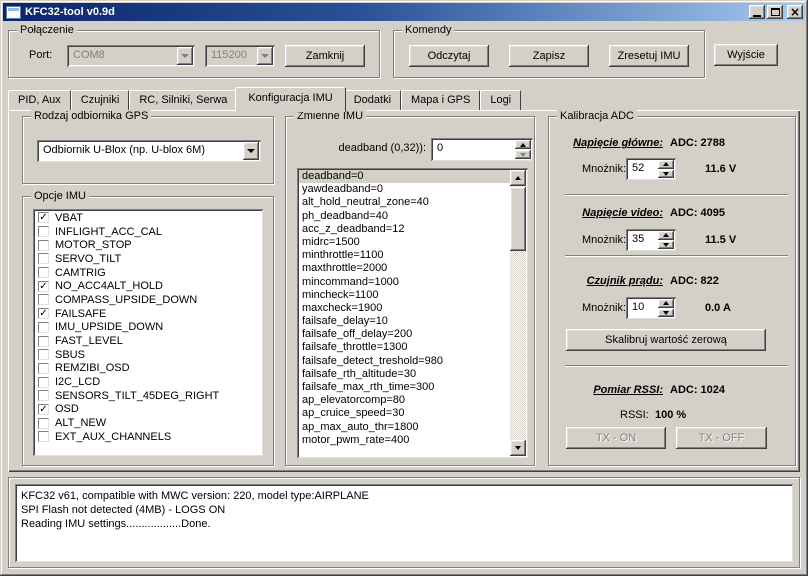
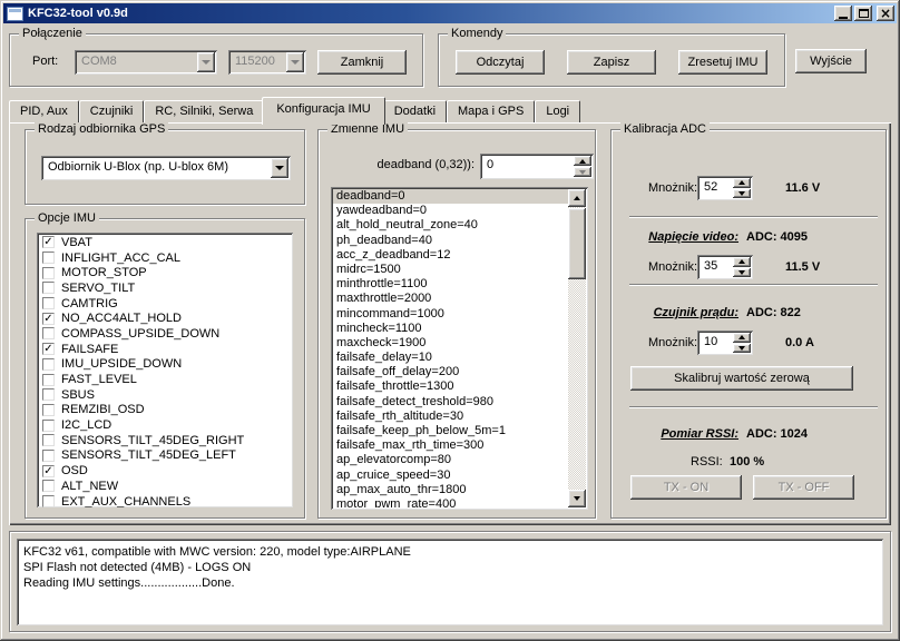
  KFC32-tool v0.9d
  ×
  Połączenie
  Port:
  COM8
  115200
  Zamknij
  Komendy
  Odczytaj
  Zapisz
  Zresetuj IMU
  Wyjście
  PID, Aux
  Czujniki
  RC, Silniki, Serwa
  Konfiguracja IMU
  Dodatki
  Mapa i GPS
  Logi
  Rodzaj odbiornika GPS
  Odbiornik U-Blox (np. U-blox 6M)
  Opcje IMU
  ✓
  VBAT
  INFLIGHT_ACC_CAL
  MOTOR_STOP
  SERVO_TILT
  CAMTRIG
  ✓
  NO_ACC4ALT_HOLD
  COMPASS_UPSIDE_DOWN
  ✓
  FAILSAFE
  IMU_UPSIDE_DOWN
  FAST_LEVEL
  SBUS
  REMZIBI_OSD
  I2C_LCD
  SENSORS_TILT_45DEG_RIGHT
+ SENSORS_TILT_45DEG_LEFT
  ✓
  OSD
  ALT_NEW
  EXT_AUX_CHANNELS
  Zmienne IMU
  deadband (0,32)):
  0
  deadband=0
  yawdeadband=0
  alt_hold_neutral_zone=40
  ph_deadband=40
  acc_z_deadband=12
  midrc=1500
  minthrottle=1100
  maxthrottle=2000
  mincommand=1000
  mincheck=1100
  maxcheck=1900
  failsafe_delay=10
  failsafe_off_delay=200
  failsafe_throttle=1300
  failsafe_detect_treshold=980
  failsafe_rth_altitude=30
+ failsafe_keep_ph_below_5m=1
  failsafe_max_rth_time=300
  ap_elevatorcomp=80
  ap_cruice_speed=30
  ap_max_auto_thr=1800
  motor_pwm_rate=400
  Kalibracja ADC
- Napięcie główne:
- ADC: 2788
  Mnożnik:
  52
  11.6 V
  Napięcie video:
  ADC: 4095
  Mnożnik:
  35
  11.5 V
  Czujnik prądu:
  ADC: 822
  Mnożnik:
  10
  0.0 A
  Skalibruj wartość zerową
  Pomiar RSSI:
  ADC: 1024
  RSSI:
  100 %
  TX - ON
  TX - OFF
  KFC32 v61, compatible with MWC version: 220, model type:AIRPLANE
  SPI Flash not detected (4MB) - LOGS ON
  Reading IMU settings..................Done.
